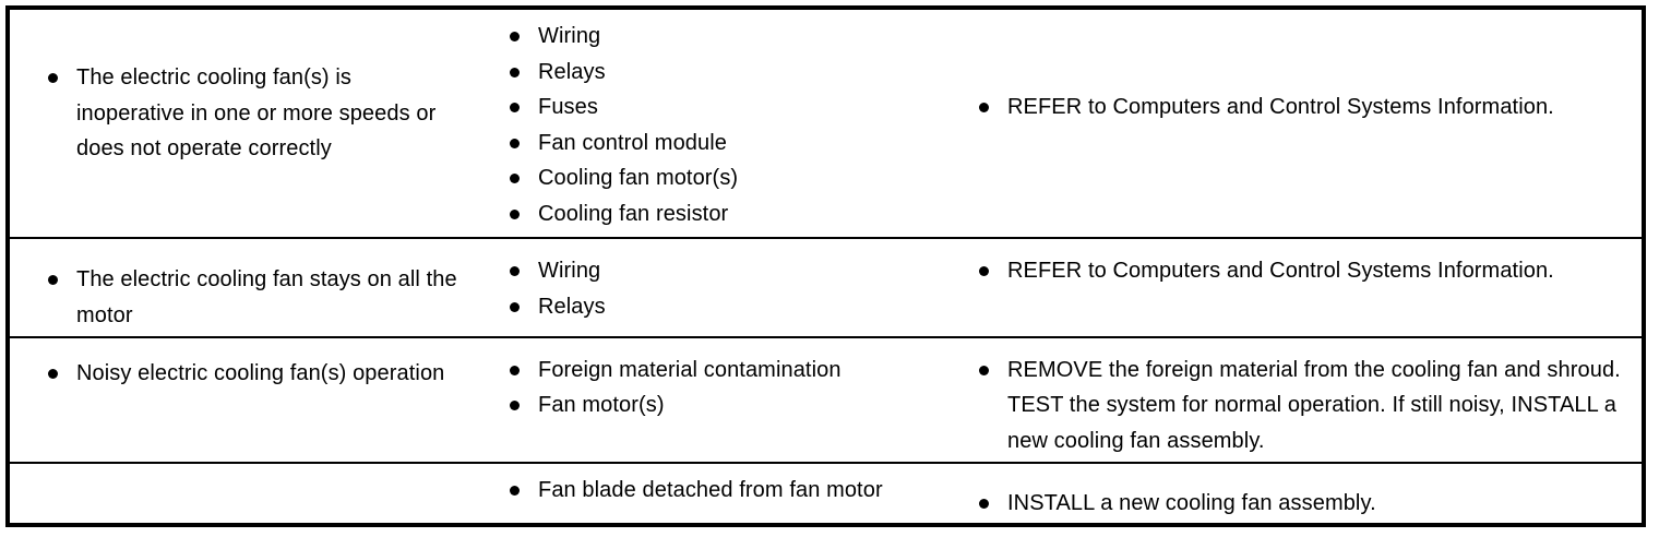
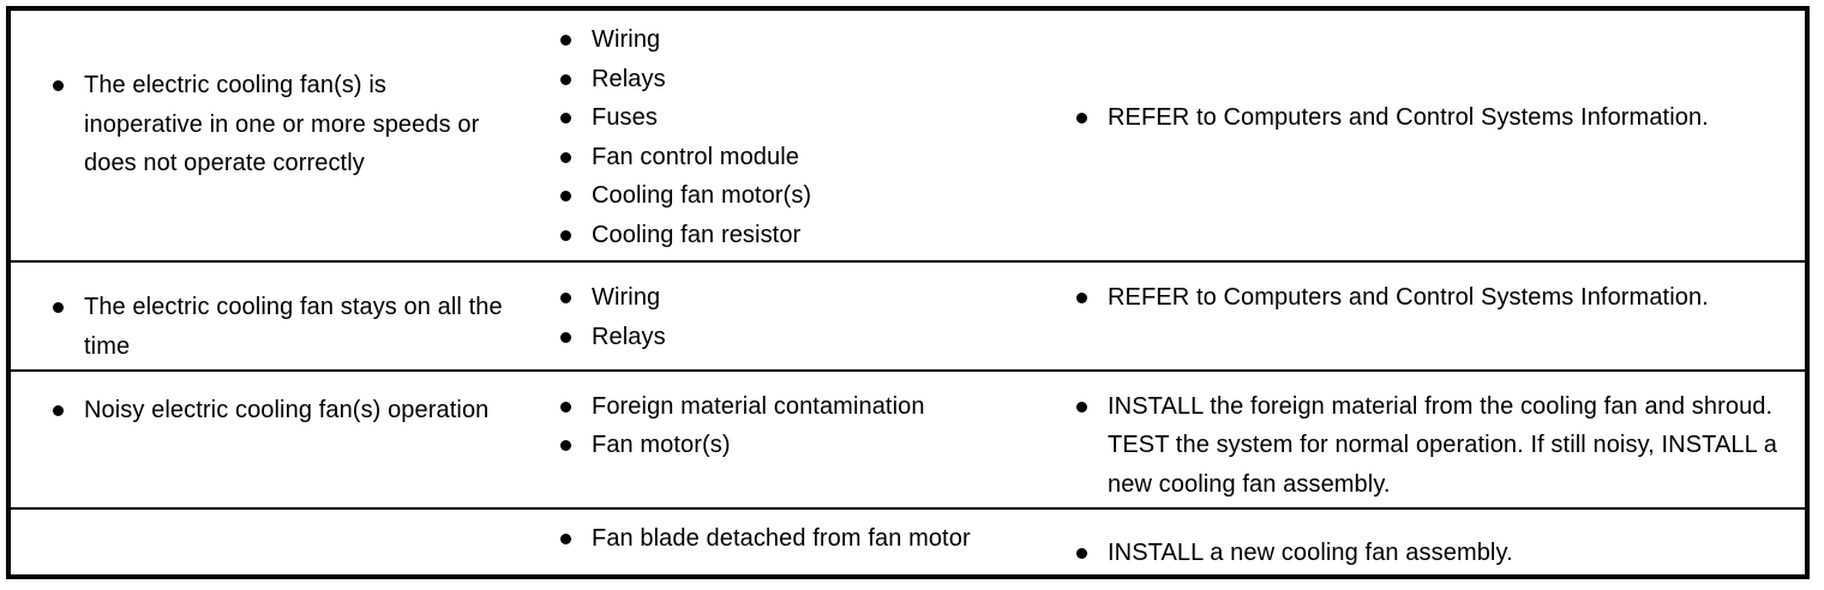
  The electric cooling fan(s) is inoperative in one or more speeds or does not operate correctly	Wiring Relays Fuses Fan control module Cooling fan motor(s) Cooling fan resistor	REFER to Computers and Control Systems Information.
- The electric cooling fan stays on all the motor	Wiring Relays	REFER to Computers and Control Systems Information.
+ The electric cooling fan stays on all the time	Wiring Relays	REFER to Computers and Control Systems Information.
- Noisy electric cooling fan(s) operation	Foreign material contamination Fan motor(s)	REMOVE the foreign material from the cooling fan and shroud. TEST the system for normal operation. If still noisy, INSTALL a new cooling fan assembly.
+ Noisy electric cooling fan(s) operation	Foreign material contamination Fan motor(s)	INSTALL the foreign material from the cooling fan and shroud. TEST the system for normal operation. If still noisy, INSTALL a new cooling fan assembly.
  	Fan blade detached from fan motor	INSTALL a new cooling fan assembly.
